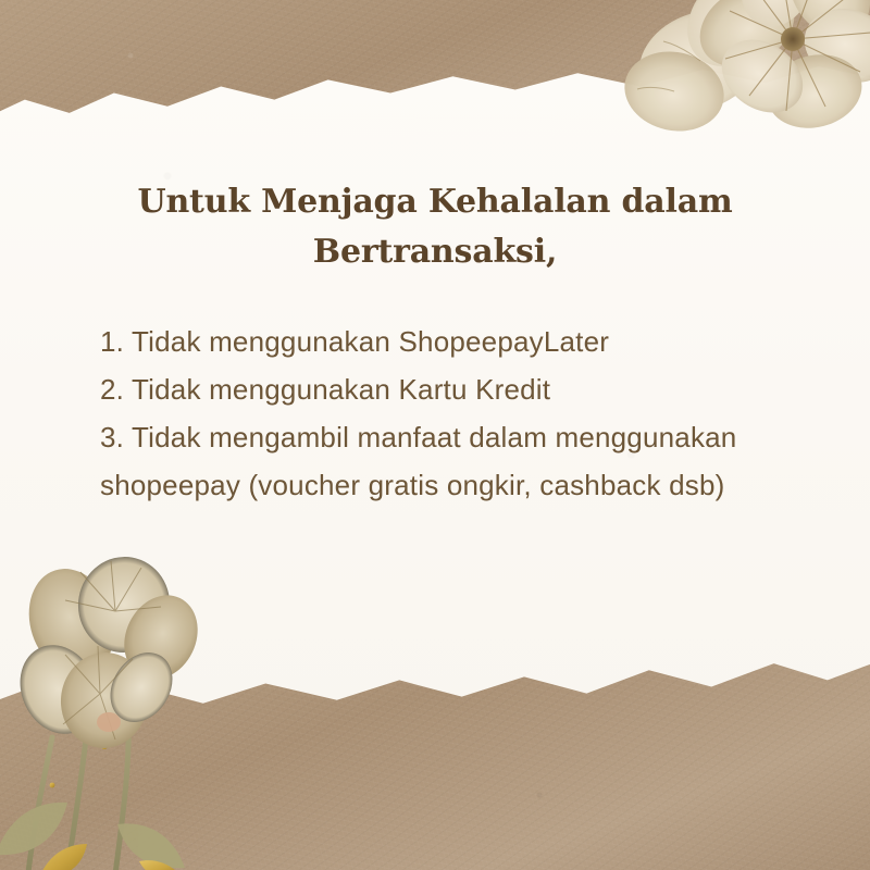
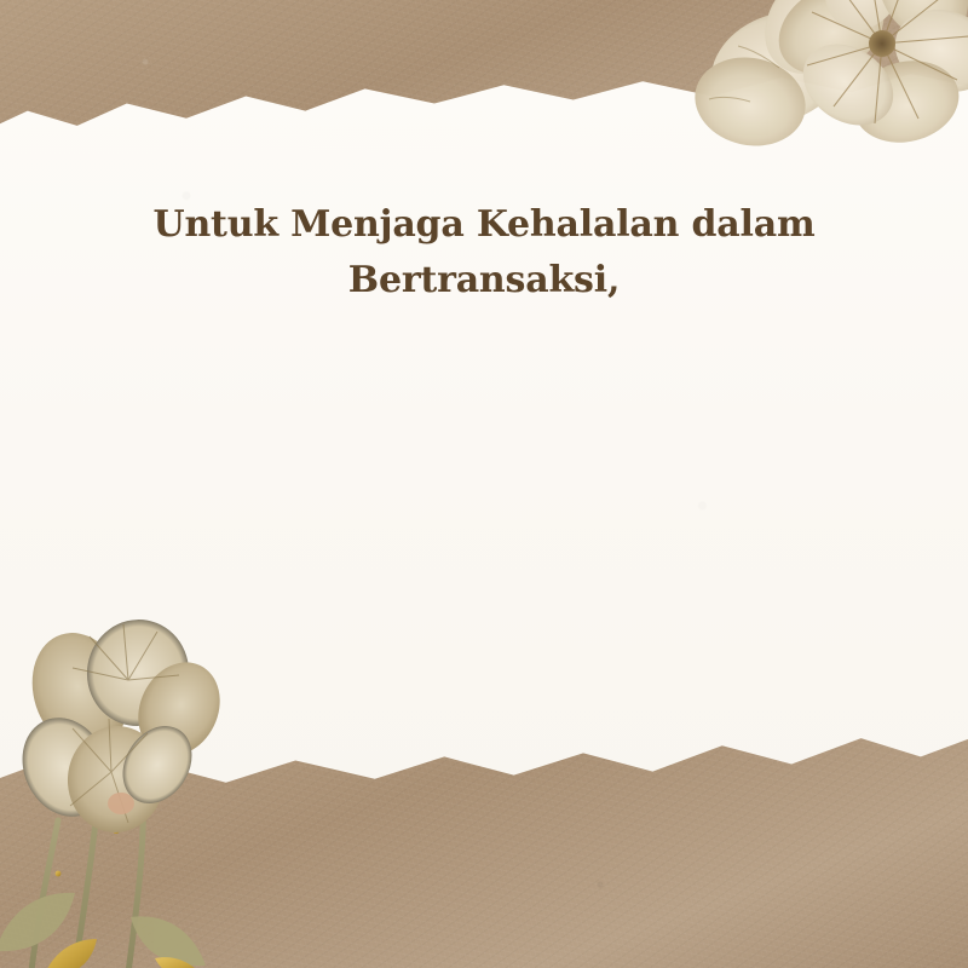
  Untuk Menjaga Kehalalan dalam Bertransaksi,
- 1. Tidak menggunakan ShopeepayLater
- 2. Tidak menggunakan Kartu Kredit
- 3. Tidak mengambil manfaat dalam menggunakan shopeepay (voucher gratis ongkir, cashback dsb)
